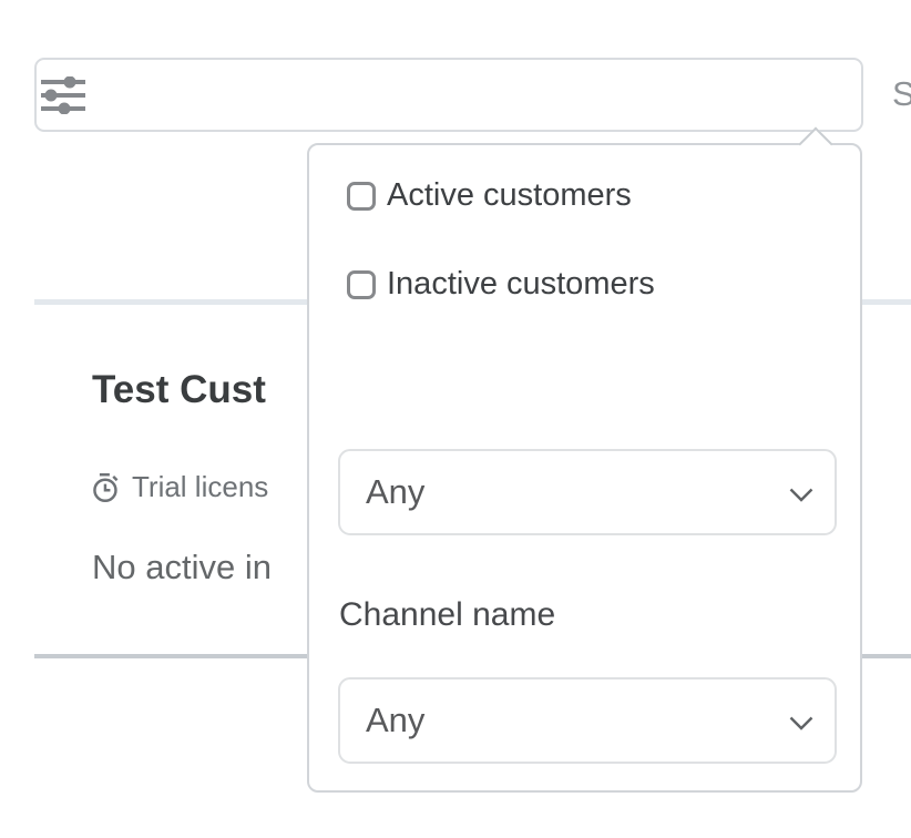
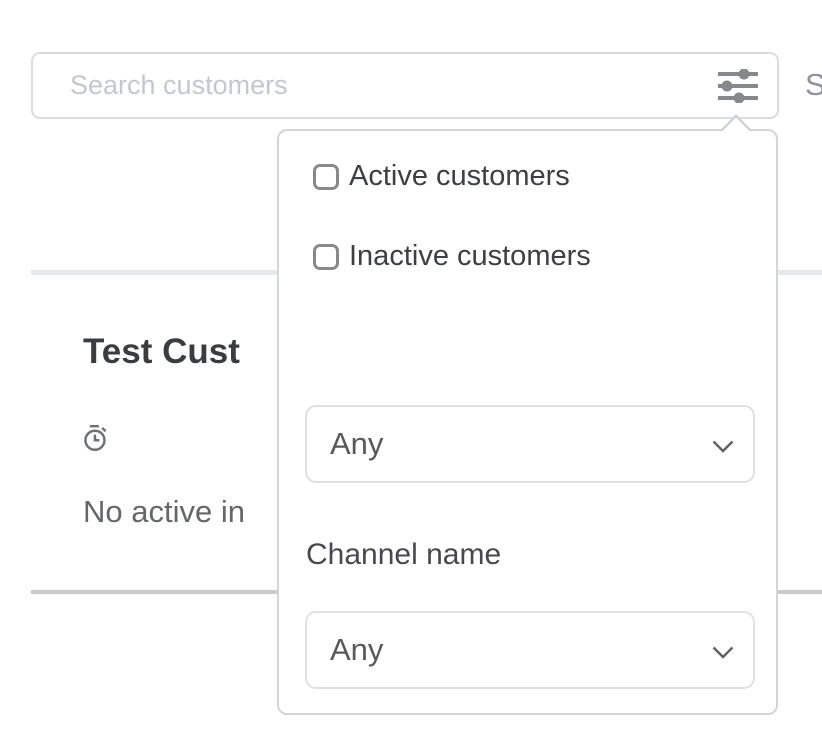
+ Search customers
  S
  Test Cust
- Trial licens
  No active in
  Active customers
  Inactive customers
  Any
  Channel name
  Any
